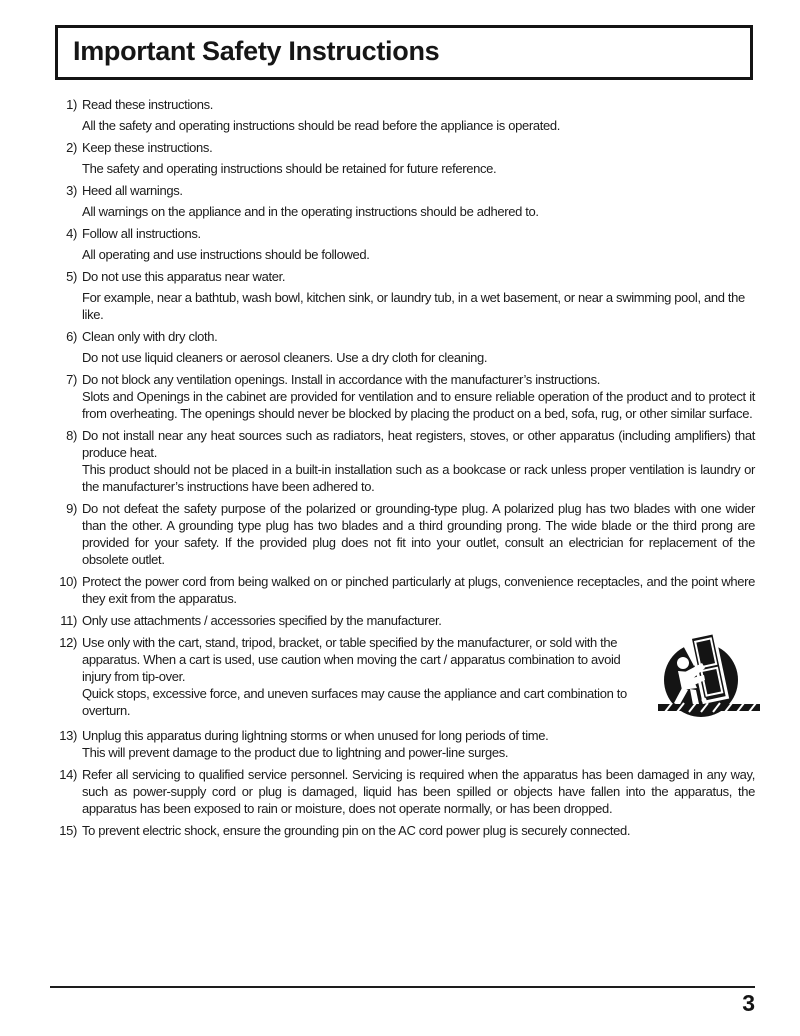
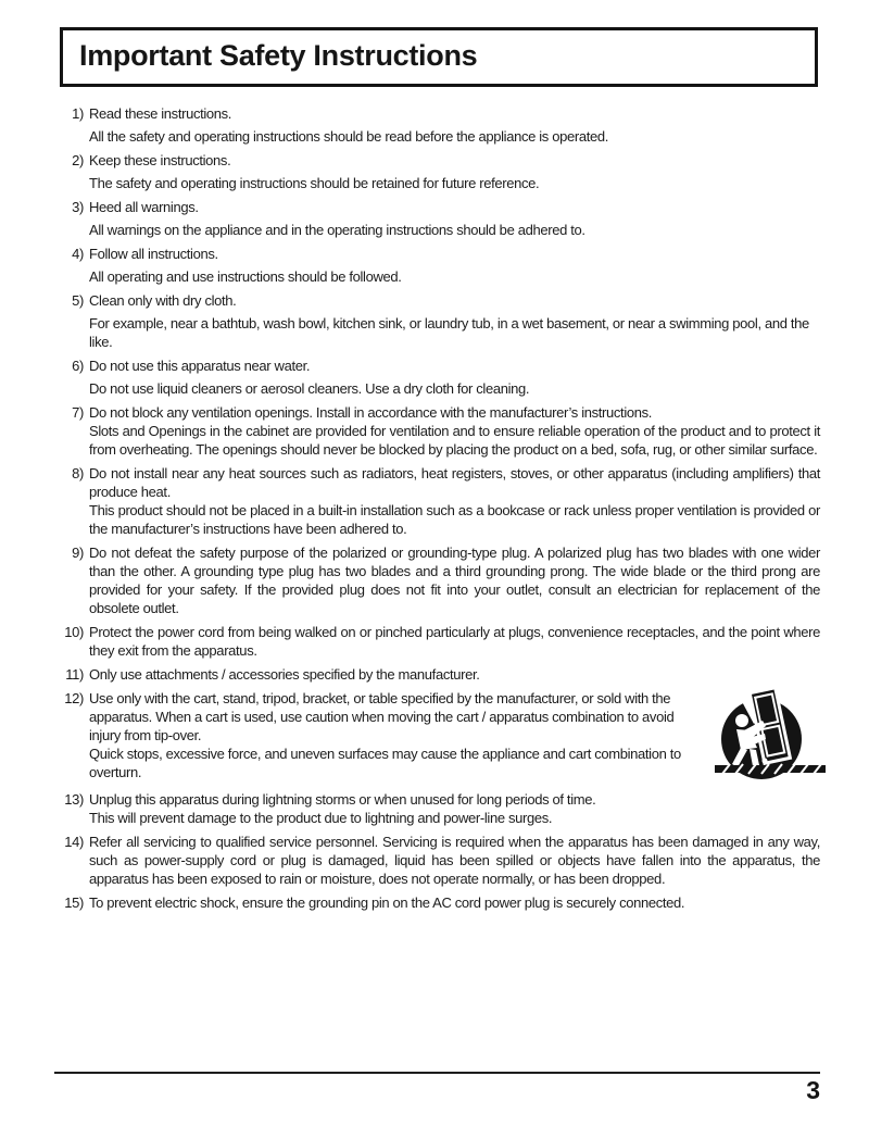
  Important Safety Instructions
  1)
  Read these instructions.
  All the safety and operating instructions should be read before the appliance is operated.
  2)
  Keep these instructions.
  The safety and operating instructions should be retained for future reference.
  3)
  Heed all warnings.
  All warnings on the appliance and in the operating instructions should be adhered to.
  4)
  Follow all instructions.
  All operating and use instructions should be followed.
  5)
- Do not use this apparatus near water.
+ Clean only with dry cloth.
  For example, near a bathtub, wash bowl, kitchen sink, or laundry tub, in a wet basement, or near a swimming pool, and the like.
  6)
- Clean only with dry cloth.
+ Do not use this apparatus near water.
  Do not use liquid cleaners or aerosol cleaners. Use a dry cloth for cleaning.
  7)
  Do not block any ventilation openings. Install in accordance with the manufacturer’s instructions.
  Slots and Openings in the cabinet are provided for ventilation and to ensure reliable operation of the product and to protect it from overheating. The openings should never be blocked by placing the product on a bed, sofa, rug, or other similar surface.
  8)
  Do not install near any heat sources such as radiators, heat registers, stoves, or other apparatus (including amplifiers) that produce heat.
- This product should not be placed in a built-in installation such as a bookcase or rack unless proper ventilation is laundry or the manufacturer’s instructions have been adhered to.
+ This product should not be placed in a built-in installation such as a bookcase or rack unless proper ventilation is provided or the manufacturer’s instructions have been adhered to.
  9)
  Do not defeat the safety purpose of the polarized or grounding-type plug. A polarized plug has two blades with one wider than the other. A grounding type plug has two blades and a third grounding prong. The wide blade or the third prong are provided for your safety. If the provided plug does not fit into your outlet, consult an electrician for replacement of the obsolete outlet.
  10)
  Protect the power cord from being walked on or pinched particularly at plugs, convenience receptacles, and the point where they exit from the apparatus.
  11)
  Only use attachments / accessories specified by the manufacturer.
  12)
  Use only with the cart, stand, tripod, bracket, or table specified by the manufacturer, or sold with the apparatus. When a cart is used, use caution when moving the cart / apparatus combination to avoid injury from tip-over.
  Quick stops, excessive force, and uneven surfaces may cause the appliance and cart combination to overturn.
  13)
  Unplug this apparatus during lightning storms or when unused for long periods of time.
  This will prevent damage to the product due to lightning and power-line surges.
  14)
  Refer all servicing to qualified service personnel. Servicing is required when the apparatus has been damaged in any way, such as power-supply cord or plug is damaged, liquid has been spilled or objects have fallen into the apparatus, the apparatus has been exposed to rain or moisture, does not operate normally, or has been dropped.
  15)
  To prevent electric shock, ensure the grounding pin on the AC cord power plug is securely connected.
  3
